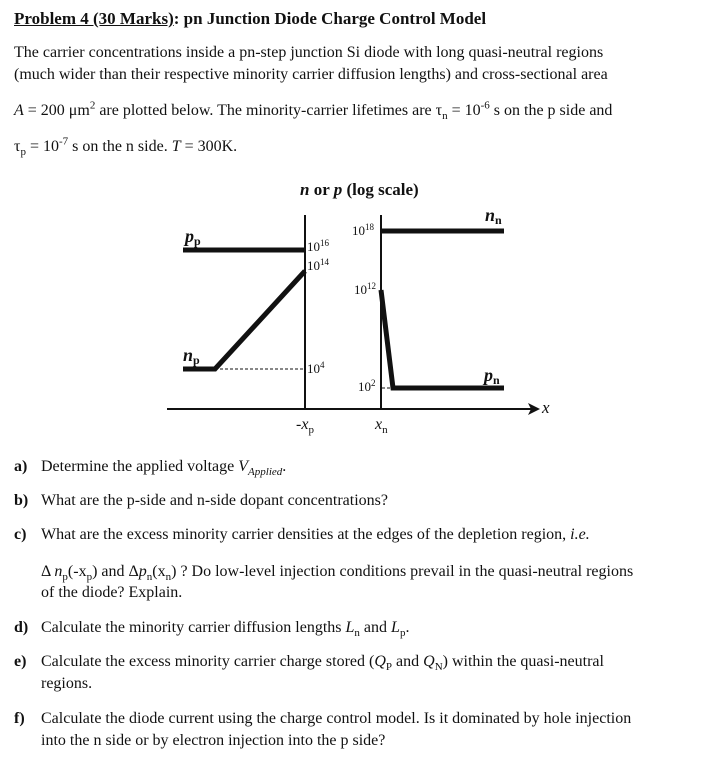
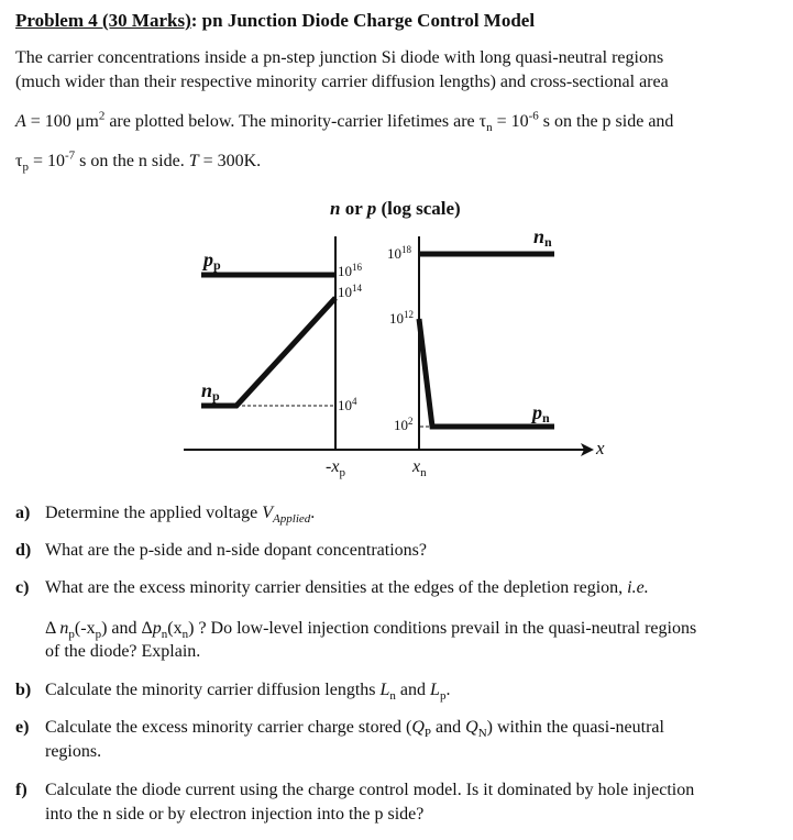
  Problem 4 (30 Marks): pn Junction Diode Charge Control Model
  The carrier concentrations inside a pn-step junction Si diode with long quasi-neutral regions
  (much wider than their respective minority carrier diffusion lengths) and cross-sectional area
- A = 200 μm2 are plotted below. The minority-carrier lifetimes are τn = 10-6 s on the p side and
+ A = 100 μm2 are plotted below. The minority-carrier lifetimes are τn = 10-6 s on the p side and
  τp = 10-7 s on the n side. T = 300K.
  n or p (log scale)
  pp
  np
  nn
  pn
  1016
  1014
  104
  1018
  1012
  102
  -xp
  xn
  x
  a)
  Determine the applied voltage VApplied.
- b)
+ d)
  What are the p-side and n-side dopant concentrations?
  c)
  What are the excess minority carrier densities at the edges of the depletion region, i.e.
  Δ np(-xp) and Δpn(xn) ? Do low-level injection conditions prevail in the quasi-neutral regions
  of the diode? Explain.
- d)
+ b)
  Calculate the minority carrier diffusion lengths Ln and Lp.
  e)
  Calculate the excess minority carrier charge stored (QP and QN) within the quasi-neutral
  regions.
  f)
  Calculate the diode current using the charge control model. Is it dominated by hole injection
  into the n side or by electron injection into the p side?
